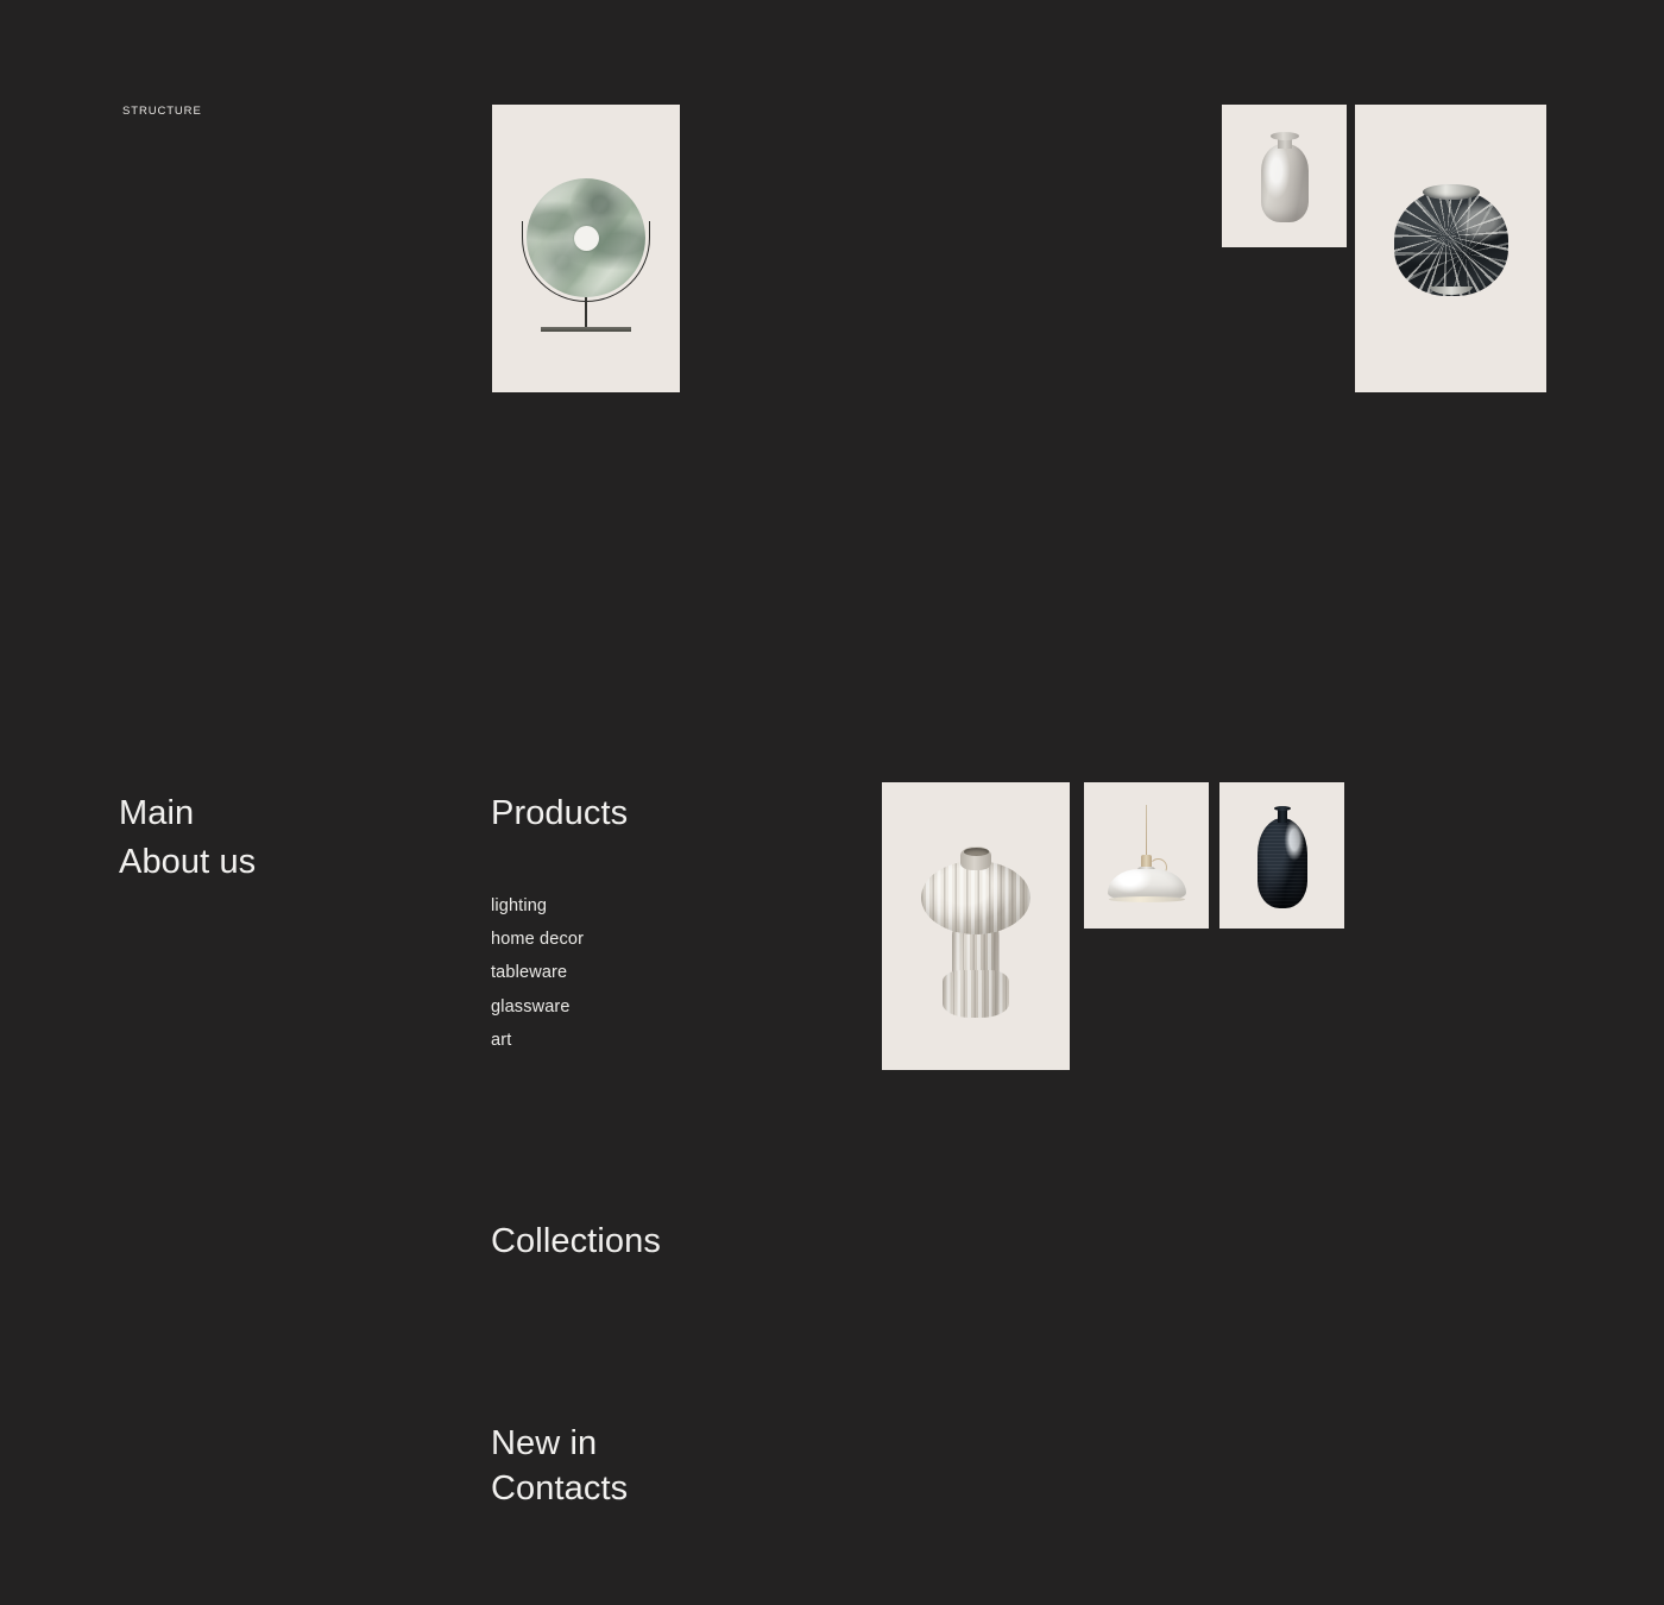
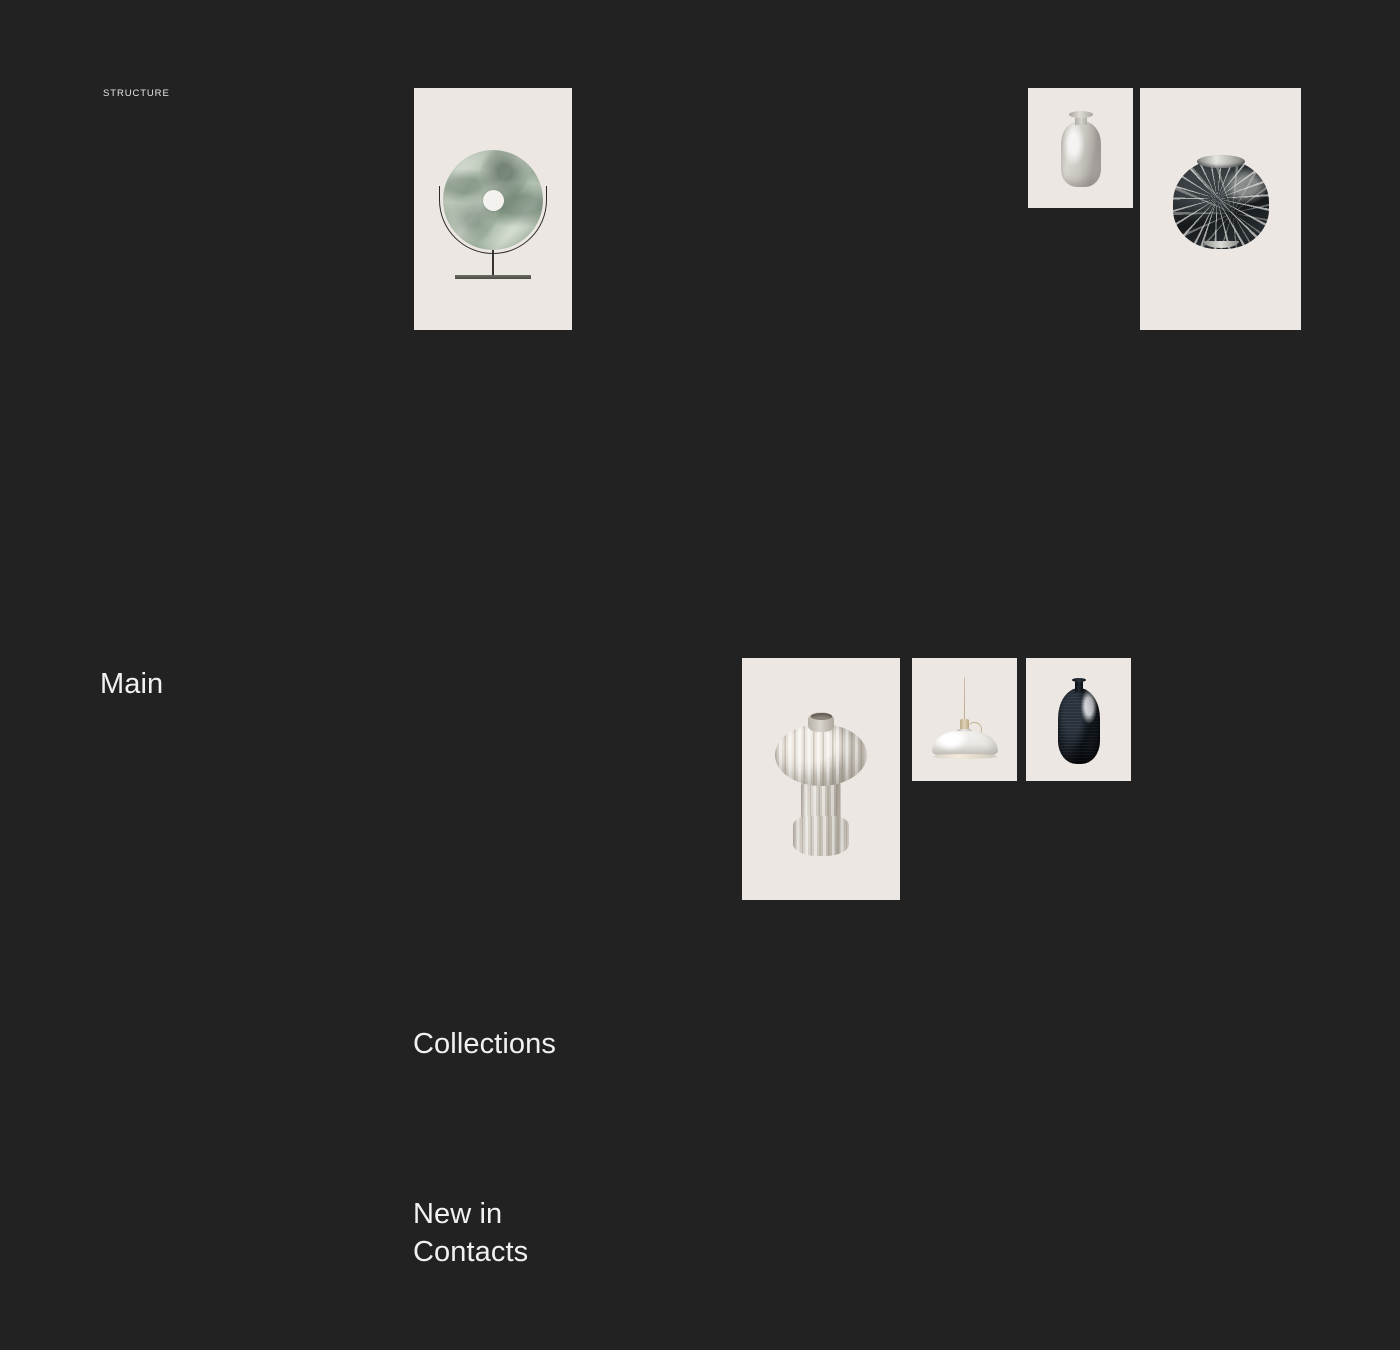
  STRUCTURE
  Main
- About us
- Products
- lighting
- home decor
- tableware
- glassware
- art
  Collections
  New in
  Contacts
